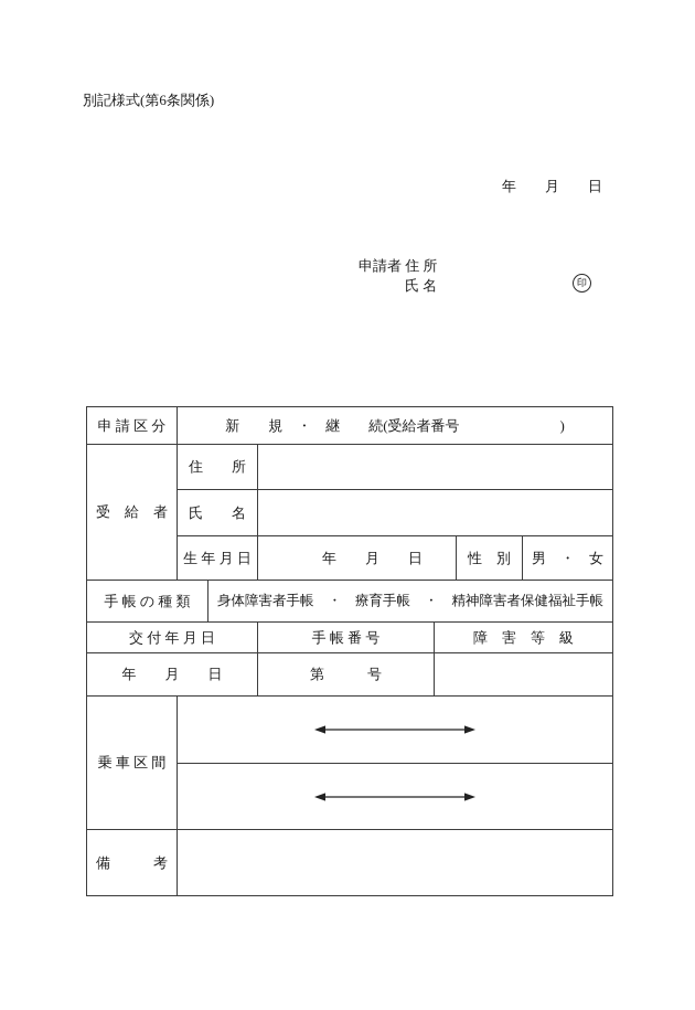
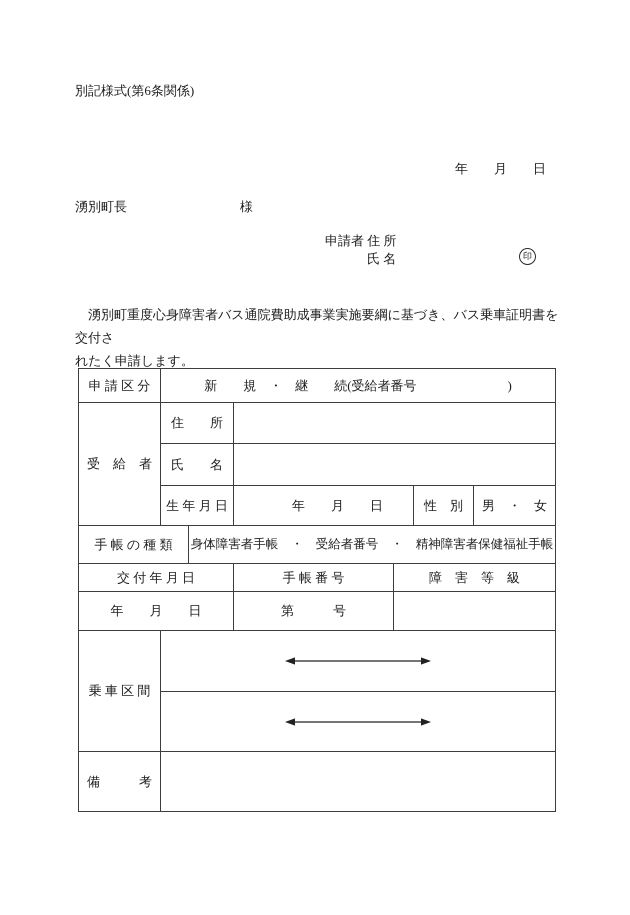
  別記様式(第6条関係)
  年 月 日
+ 湧別町長 様
  申請者 住 所
  氏 名
  印
+ 湧別町重度心身障害者バス通院費助成事業実施要綱に基づき、バス乗車証明書を交付さ
+ れたく申請します。
  申 請 区 分	新 規 ・ 継 続(受給者番号 )
  受 給 者	住 所
  氏 名
  生 年 月 日	年 月 日	性 別	男 ・ 女
- 手 帳 の 種 類	身体障害者手帳 ・ 療育手帳 ・ 精神障害者保健福祉手帳
+ 手 帳 の 種 類	身体障害者手帳 ・ 受給者番号 ・ 精神障害者保健福祉手帳
  交 付 年 月 日	手 帳 番 号	障 害 等 級
  年 月 日	第 号
  乗 車 区 間
  備 考
